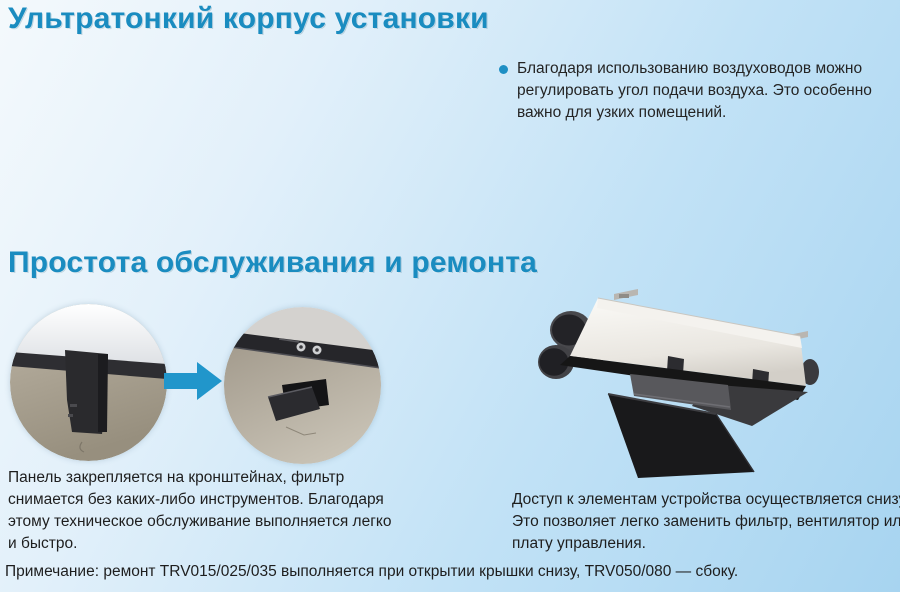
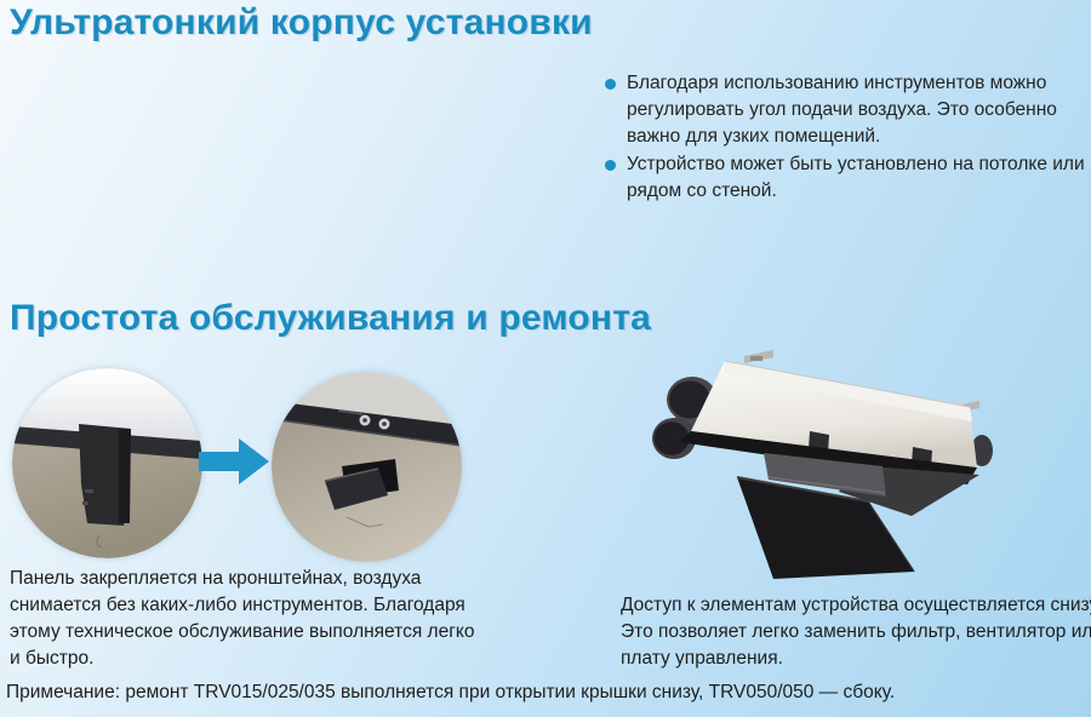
  Ультратонкий корпус установки
- Благодаря использованию воздуховодов можно регулировать угол подачи воздуха. Это особенно важно для узких помещений.
+ Благодаря использованию инструментов можно регулировать угол подачи воздуха. Это особенно важно для узких помещений.
+ Устройство может быть установлено на потолке или рядом со стеной.
  Простота обслуживания и ремонта
- Панель закрепляется на кронштейнах, фильтр снимается без каких-либо инструментов. Благодаря этому техническое обслуживание выполняется легко и быстро.
+ Панель закрепляется на кронштейнах, воздуха снимается без каких-либо инструментов. Благодаря этому техническое обслуживание выполняется легко и быстро.
  Доступ к элементам устройства осуществляется сниз Это позволяет легко заменить фильтр, вентилятор ил плату управления.
- Примечание: ремонт TRV015/025/035 выполняется при открытии крышки снизу, TRV050/080 — сбоку.
+ Примечание: ремонт TRV015/025/035 выполняется при открытии крышки снизу, TRV050/050 — сбоку.
